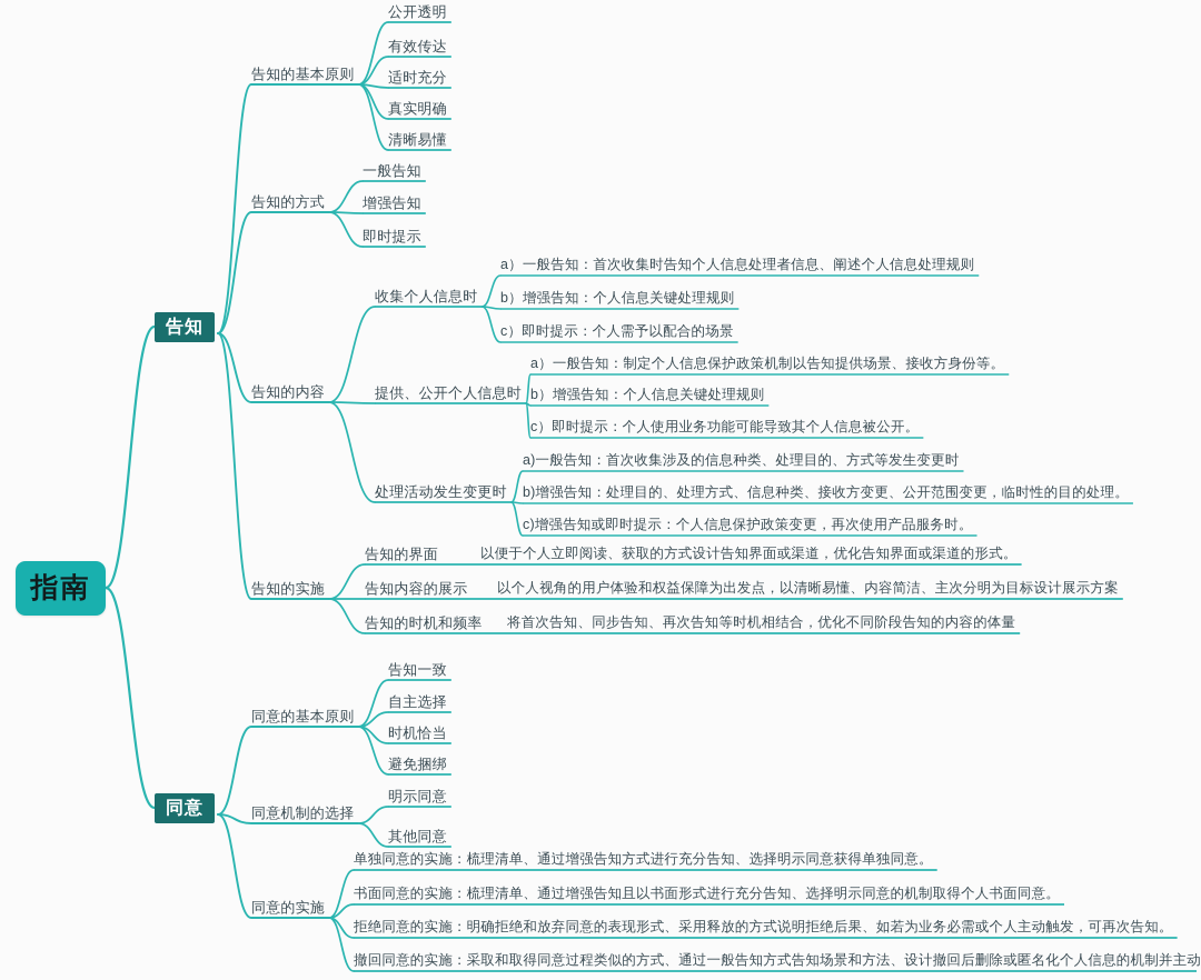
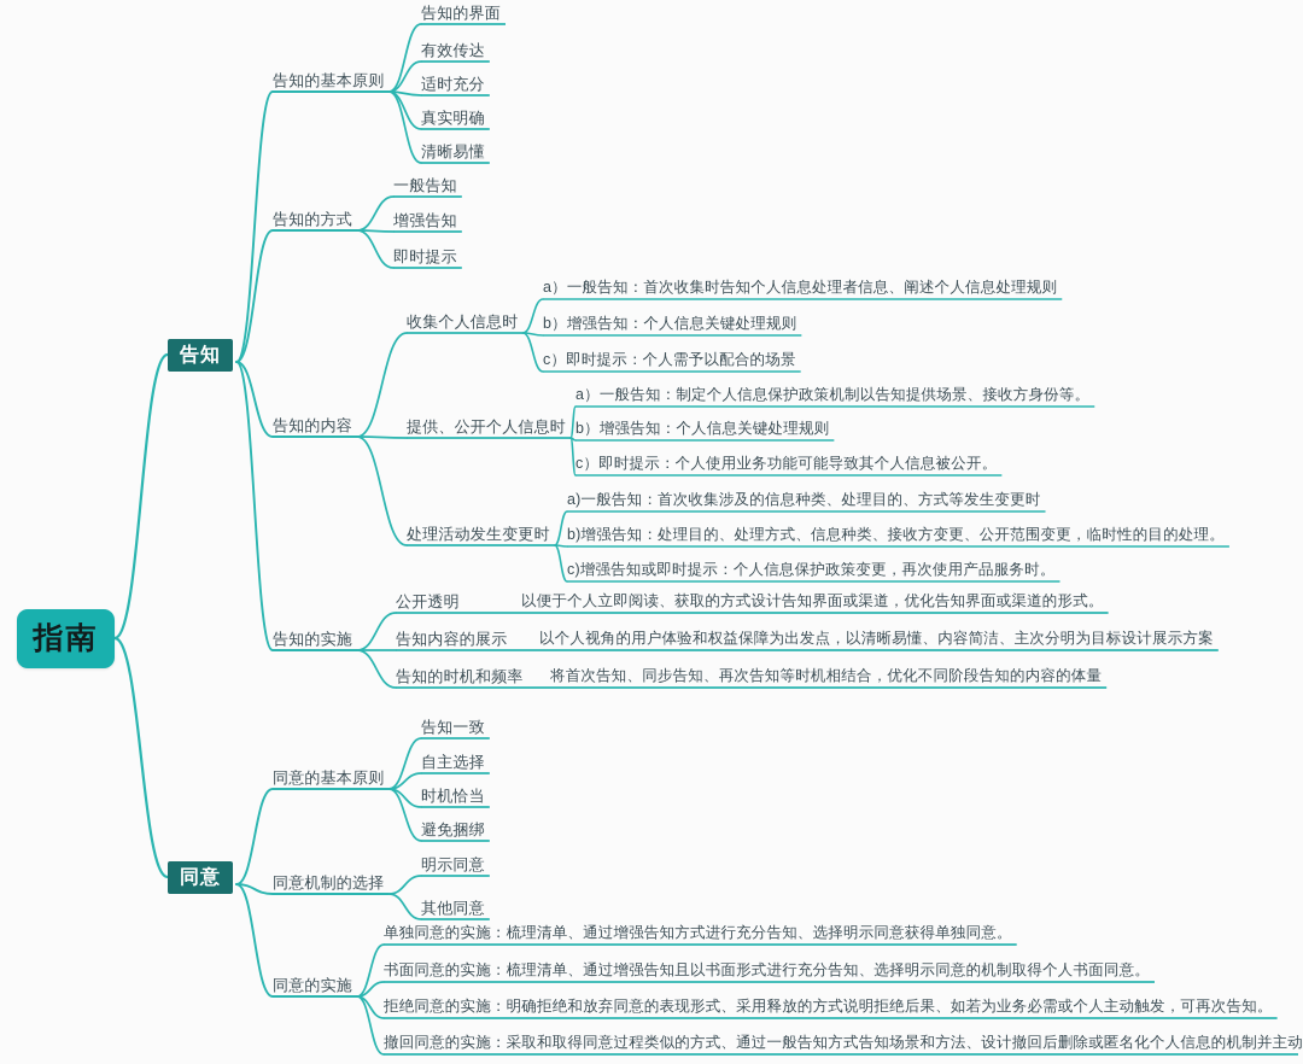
  指南
  告知
  同意
  告知的基本原则
  告知的方式
  告知的内容
  告知的实施
- 公开透明
+ 告知的界面
  有效传达
  适时充分
  真实明确
  清晰易懂
  一般告知
  增强告知
  即时提示
  收集个人信息时
  提供、公开个人信息时
  处理活动发生变更时
  a）一般告知：首次收集时告知个人信息处理者信息、阐述个人信息处理规则
  b）增强告知：个人信息关键处理规则
  c）即时提示：个人需予以配合的场景
  a）一般告知：制定个人信息保护政策机制以告知提供场景、接收方身份等。
  b）增强告知：个人信息关键处理规则
  c）即时提示：个人使用业务功能可能导致其个人信息被公开。
  a)一般告知：首次收集涉及的信息种类、处理目的、方式等发生变更时
  b)增强告知：处理目的、处理方式、信息种类、接收方变更、公开范围变更，临时性的目的处理。
  c)增强告知或即时提示：个人信息保护政策变更，再次使用产品服务时。
- 告知的界面
+ 公开透明
  以便于个人立即阅读、获取的方式设计告知界面或渠道，优化告知界面或渠道的形式。
  告知内容的展示
  以个人视角的用户体验和权益保障为出发点，以清晰易懂、内容简洁、主次分明为目标设计展示方案
  告知的时机和频率
  将首次告知、同步告知、再次告知等时机相结合，优化不同阶段告知的内容的体量
  同意的基本原则
  同意机制的选择
  同意的实施
  告知一致
  自主选择
  时机恰当
  避免捆绑
  明示同意
  其他同意
  单独同意的实施：梳理清单、通过增强告知方式进行充分告知、选择明示同意获得单独同意。
  书面同意的实施：梳理清单、通过增强告知且以书面形式进行充分告知、选择明示同意的机制取得个人书面同意。
  拒绝同意的实施：明确拒绝和放弃同意的表现形式、采用释放的方式说明拒绝后果、如若为业务必需或个人主动触发，可再次告知。
  撤回同意的实施：采取和取得同意过程类似的方式、通过一般告知方式告知场景和方法、设计撤回后删除或匿名化个人信息的机制并主动
